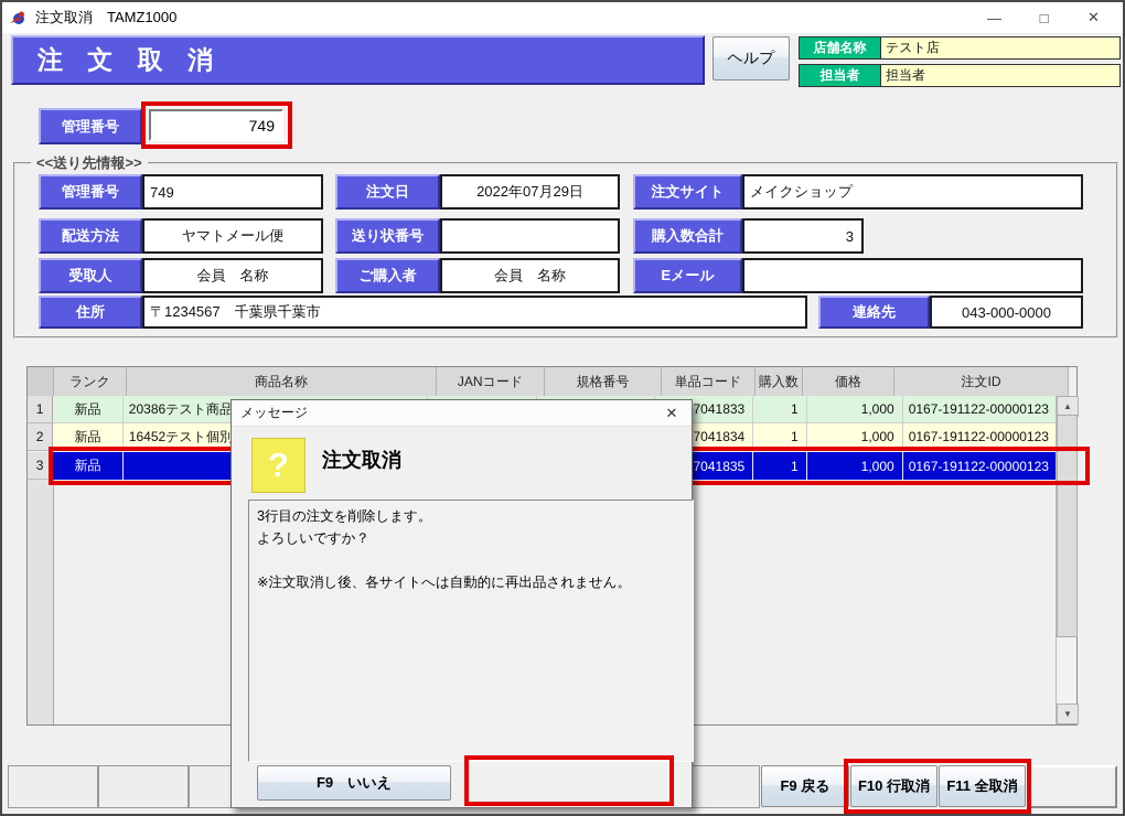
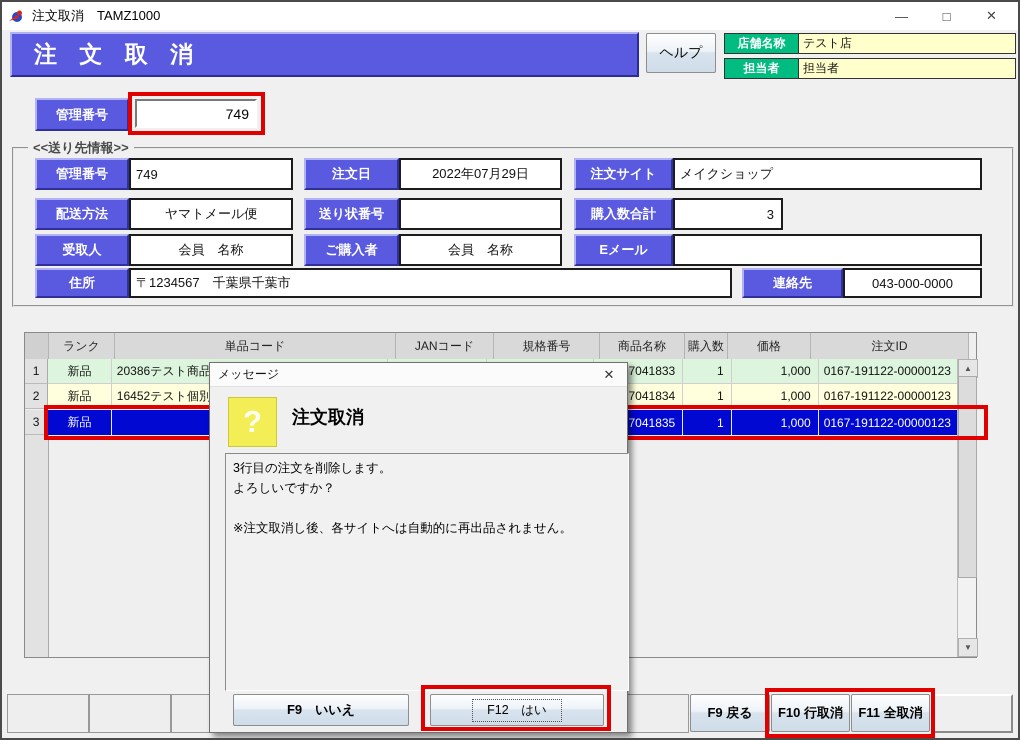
  注文取消 TAMZ1000
  —
  □
  ✕
  注 文 取 消
  ヘルプ
  店舗名称
  テスト店
  担当者
  担当者
  管理番号
  749
  <<送り先情報>>
  管理番号
  749
  注文日
  2022年07月29日
  注文サイト
  メイクショップ
  配送方法
  ヤマトメール便
  送り状番号
  購入数合計
  3
  受取人
  会員 名称
  ご購入者
  会員 名称
  Eメール
  住所
  〒1234567 千葉県千葉市
  連絡先
  043-000-0000
  ランク
- 商品名称
+ 単品コード
  JANコード
  規格番号
- 単品コード
+ 商品名称
  購入数
  価格
  注文ID
  1
  新品
  20386テスト商品
  7041833
  1
  1,000
  0167-191122-00000123
  2
  新品
  16452テスト個別
  7041834
  1
  1,000
  0167-191122-00000123
  3
  新品
  7041835
  1
  1,000
  0167-191122-00000123
  ▲
  ▼
  F9 戻る
  F10 行取消
  F11 全取消
  メッセージ
  ✕
  ?
  注文取消
  3行目の注文を削除します。
  よろしいですか？
  ※注文取消し後、各サイトへは自動的に再出品されません。
  F9 いいえ
+ F12 はい
